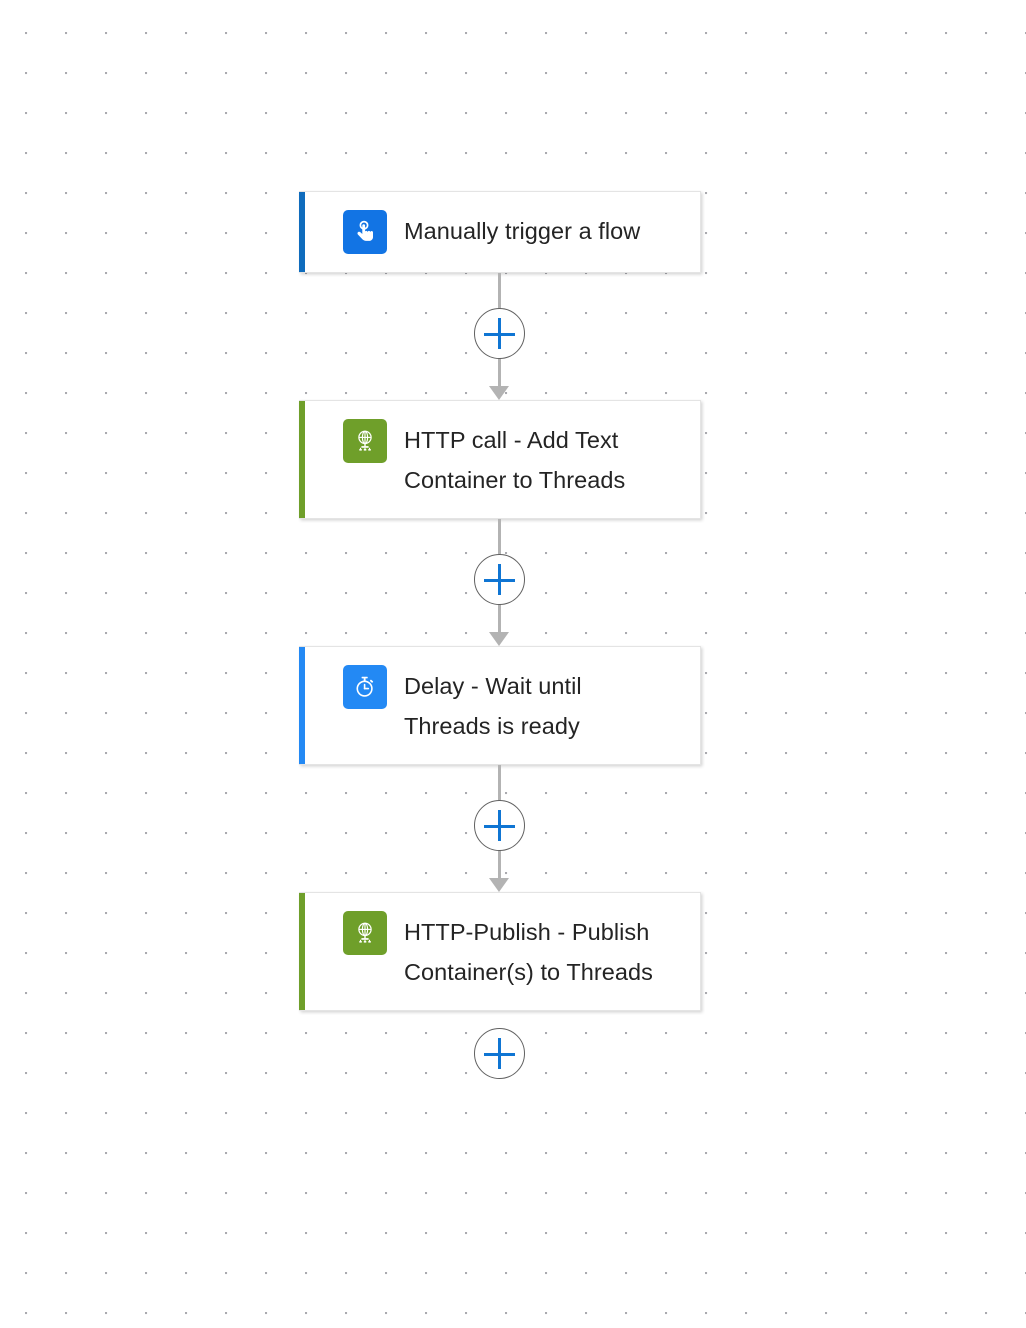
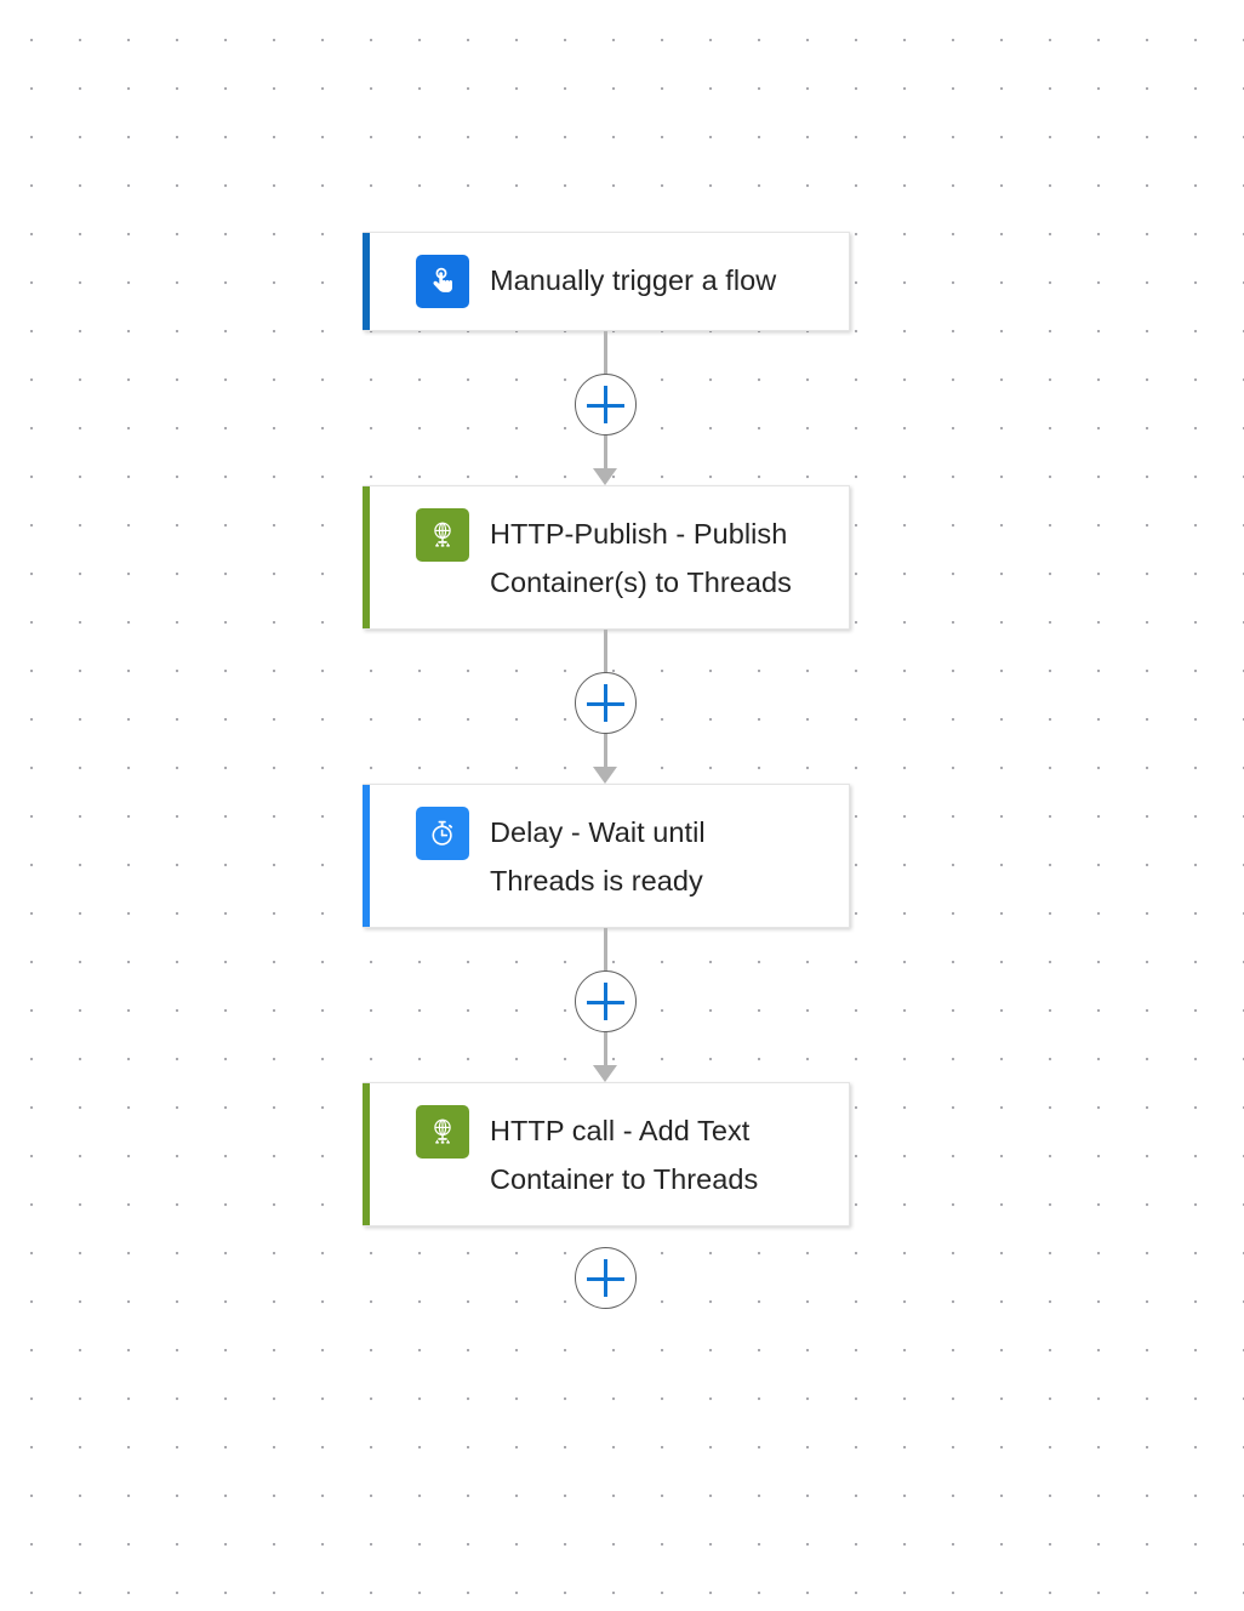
  Manually trigger a flow
- HTTP call - Add Text Container to Threads
+ HTTP-Publish - Publish Container(s) to Threads
  Delay - Wait until Threads is ready
- HTTP-Publish - Publish Container(s) to Threads
+ HTTP call - Add Text Container to Threads
